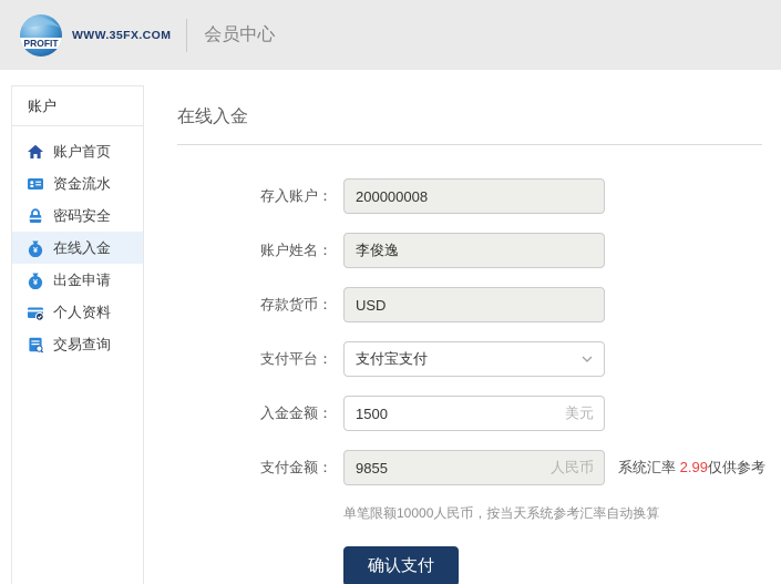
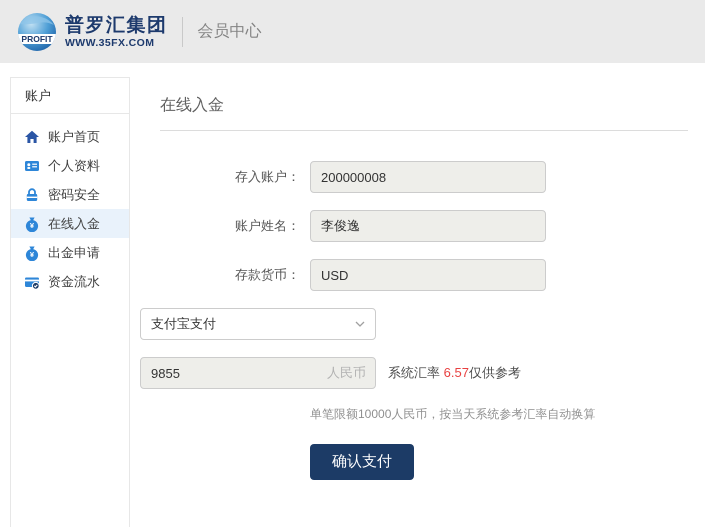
  PROFIT
+ 普罗汇集团
  WWW.35FX.COM
  会员中心
  账户
  账户首页
- 资金流水
+ 个人资料
  密码安全
  ¥
  在线入金
  ¥
  出金申请
- 个人资料
+ 资金流水
- 交易查询
  在线入金
  存入账户：
  200000008
  账户姓名：
  李俊逸
  存款货币：
  USD
- 支付平台：
  支付宝支付
- 入金金额：
- 1500
- 美元
- 支付金额：
  9855
  人民币
- 系统汇率 2.99仅供参考
+ 系统汇率 6.57仅供参考
  单笔限额10000人民币，按当天系统参考汇率自动换算
  确认支付
